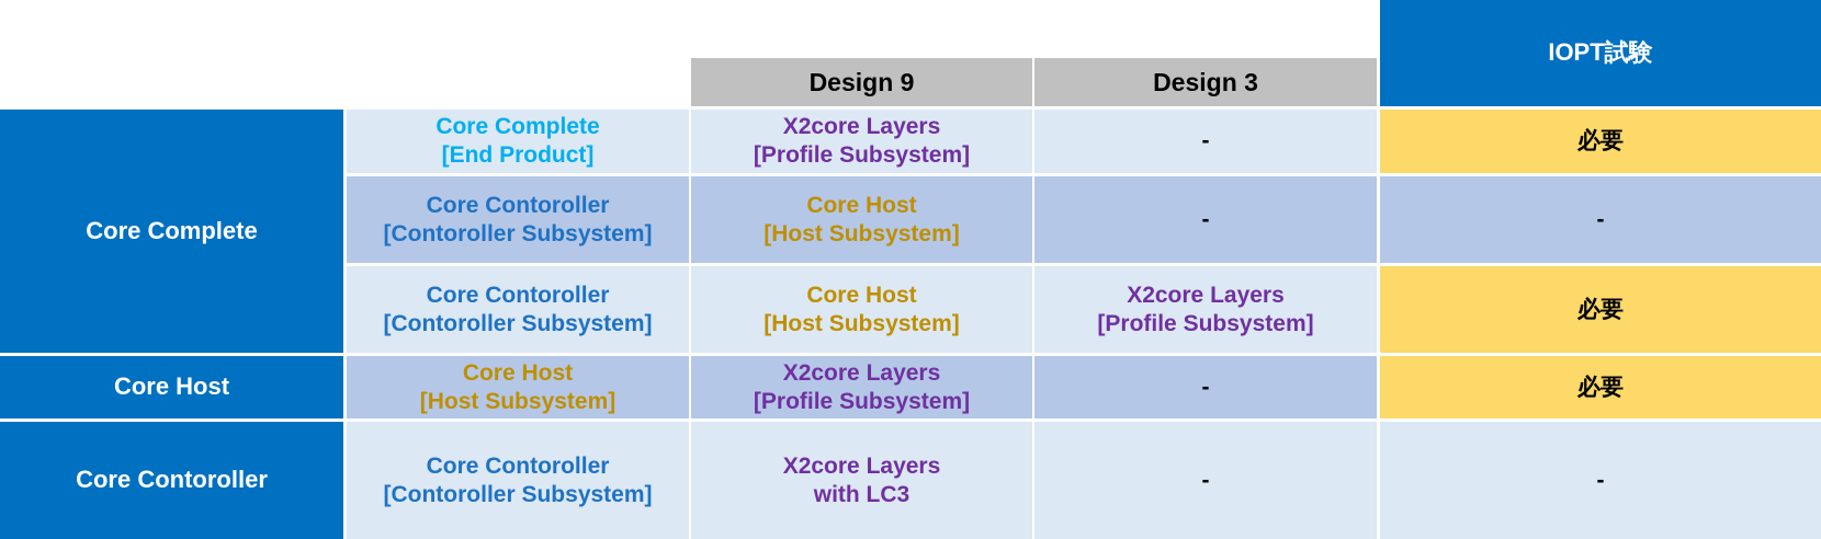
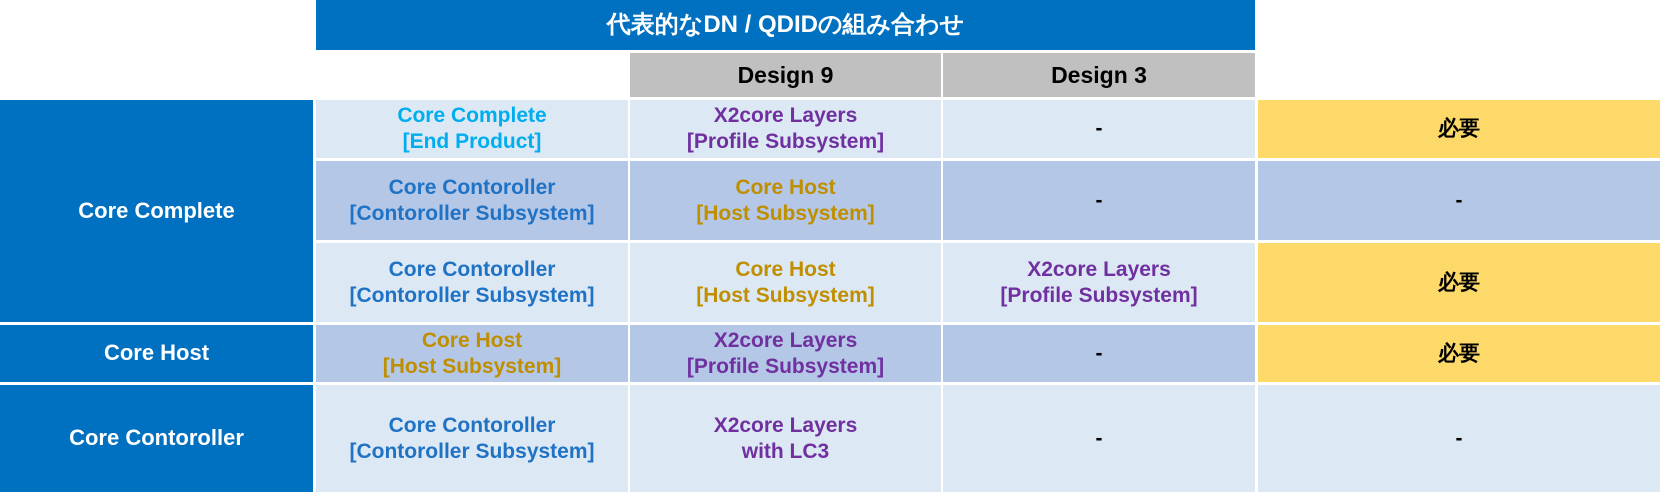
+ 代表的なDN / QDIDの組み合わせ
  Design 9
  Design 3
- IOPT試験
  Core Complete
  Core Host
  Core Contoroller
  Core Complete
  [End Product]
  X2core Layers
  [Profile Subsystem]
  -
  必要
  Core Contoroller
  [Contoroller Subsystem]
  Core Host
  [Host Subsystem]
  -
  -
  Core Contoroller
  [Contoroller Subsystem]
  Core Host
  [Host Subsystem]
  X2core Layers
  [Profile Subsystem]
  必要
  Core Host
  [Host Subsystem]
  X2core Layers
  [Profile Subsystem]
  -
  必要
  Core Contoroller
  [Contoroller Subsystem]
  X2core Layers
  with LC3
  -
  -
